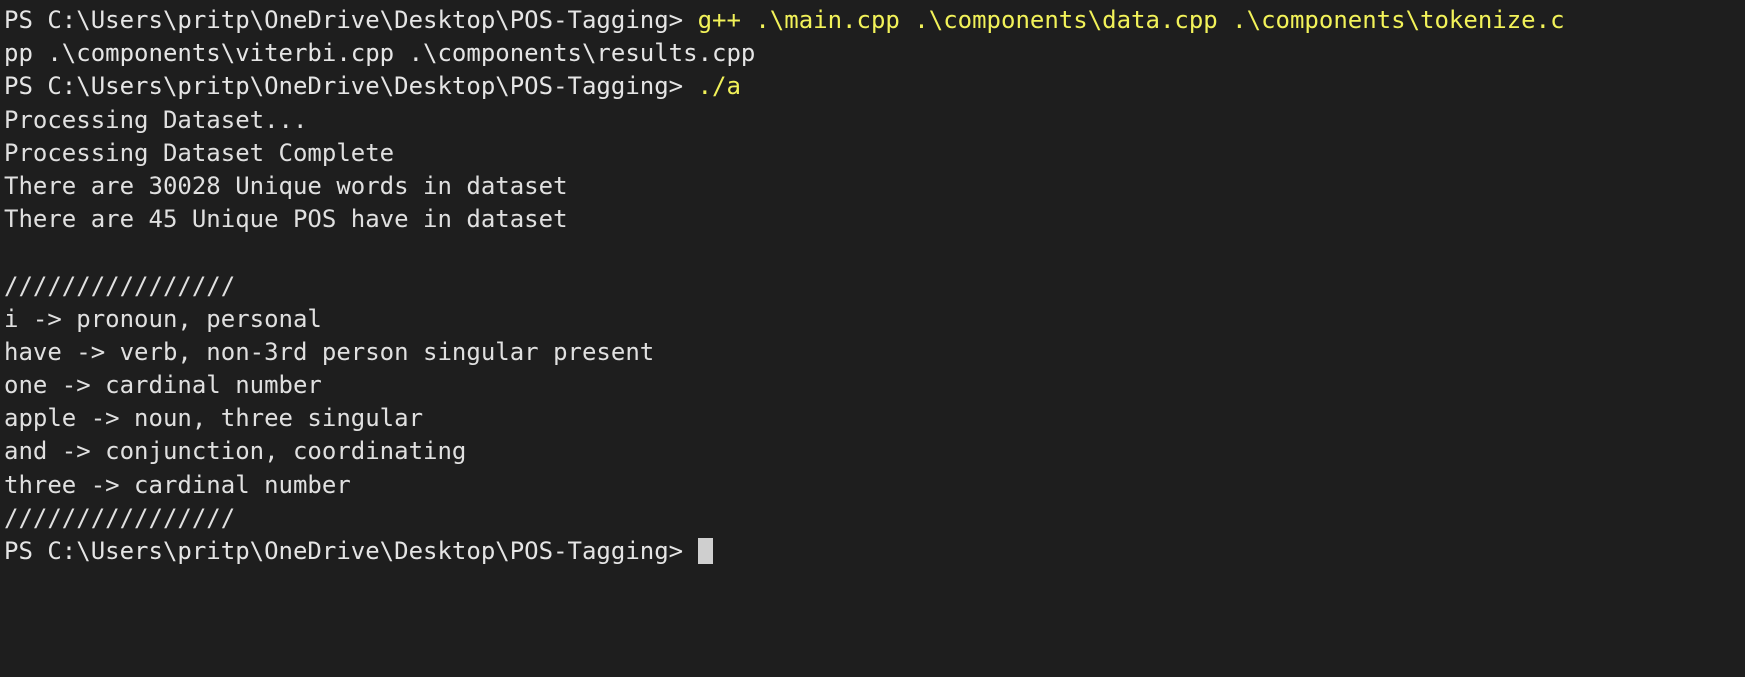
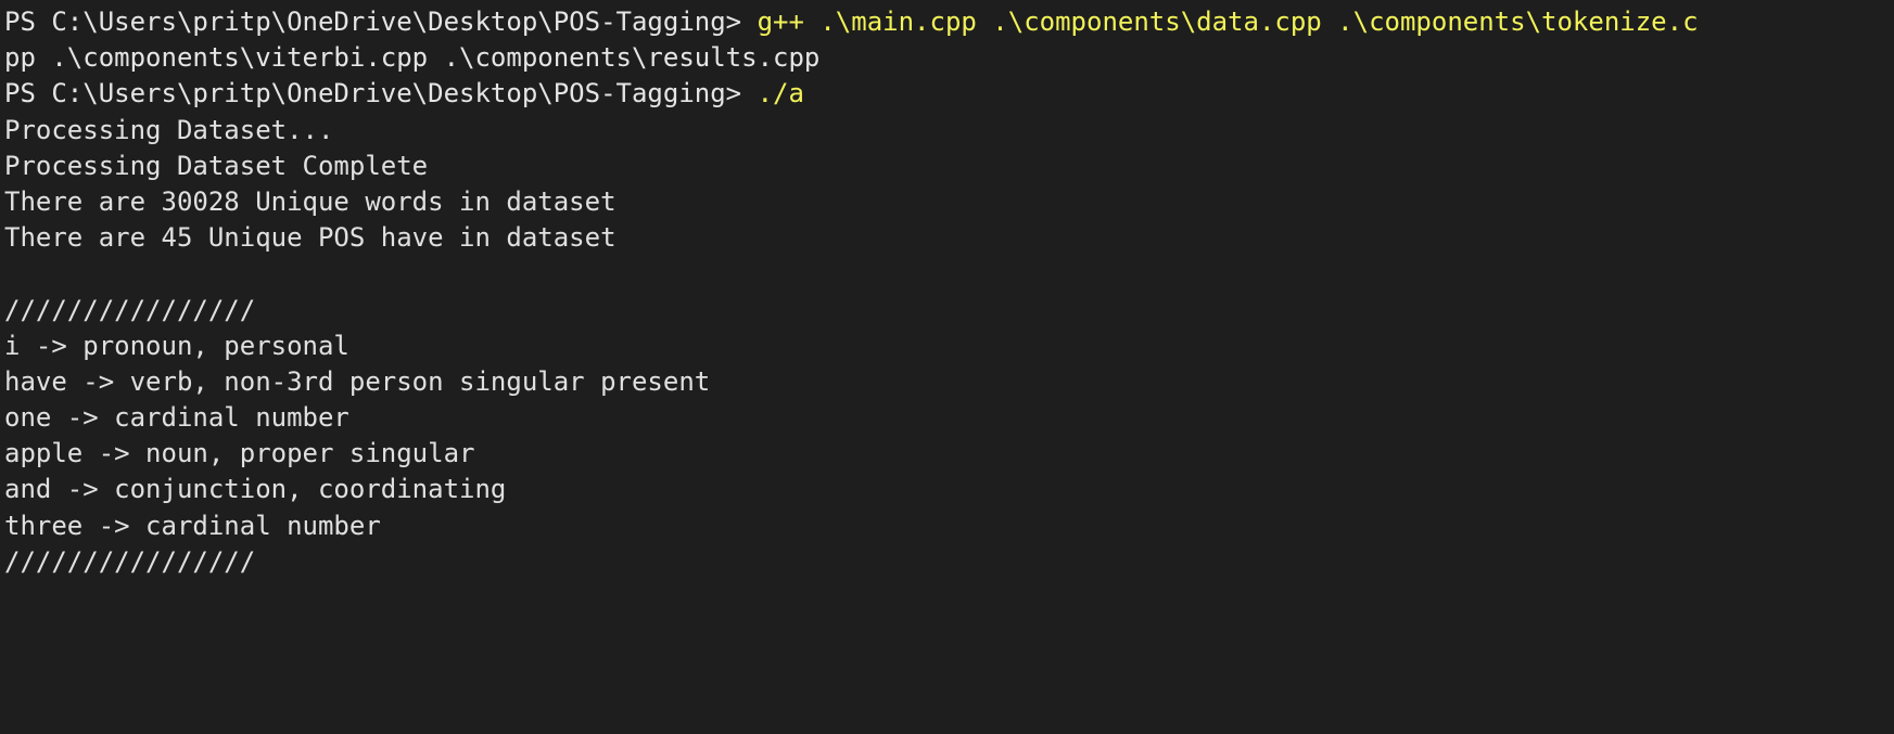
  PS C:\Users\pritp\OneDrive\Desktop\POS-Tagging> g++ .\main.cpp .\components\data.cpp .\components\tokenize.c
  pp .\components\viterbi.cpp .\components\results.cpp
  PS C:\Users\pritp\OneDrive\Desktop\POS-Tagging> ./a
  Processing Dataset...
  Processing Dataset Complete
  There are 30028 Unique words in dataset
  There are 45 Unique POS have in dataset
  ////////////////
  i -> pronoun, personal
  have -> verb, non-3rd person singular present
  one -> cardinal number
- apple -> noun, three singular
+ apple -> noun, proper singular
  and -> conjunction, coordinating
  three -> cardinal number
  ////////////////
- PS C:\Users\pritp\OneDrive\Desktop\POS-Tagging>
